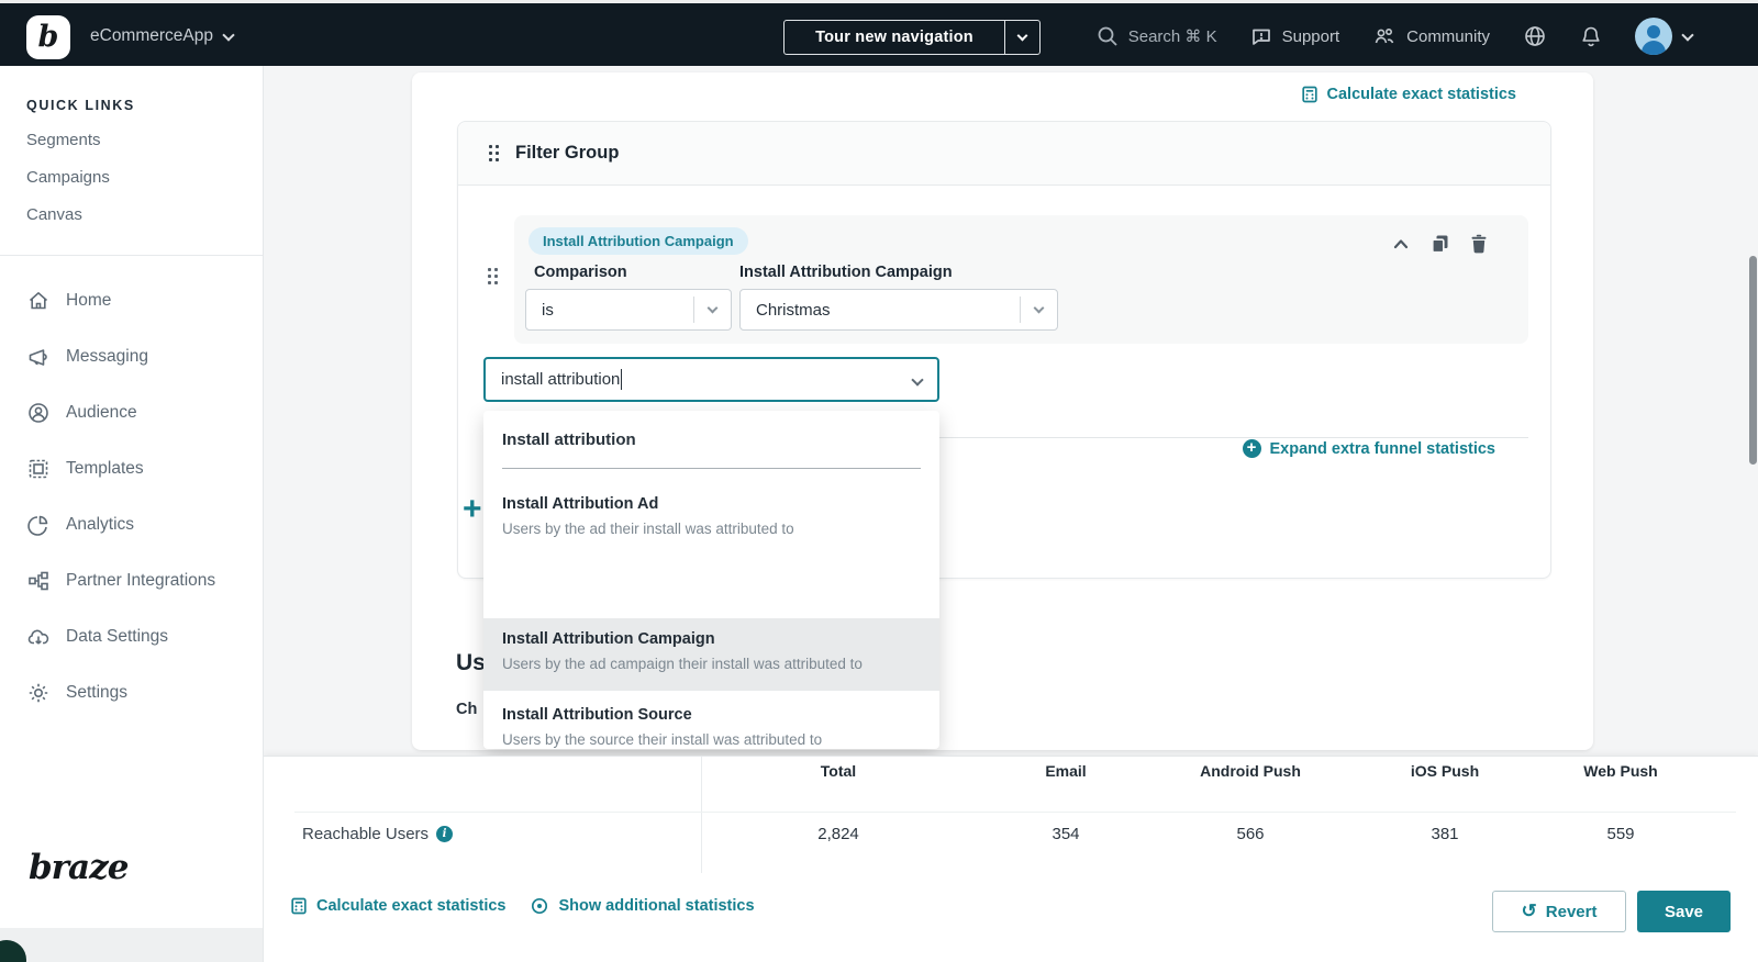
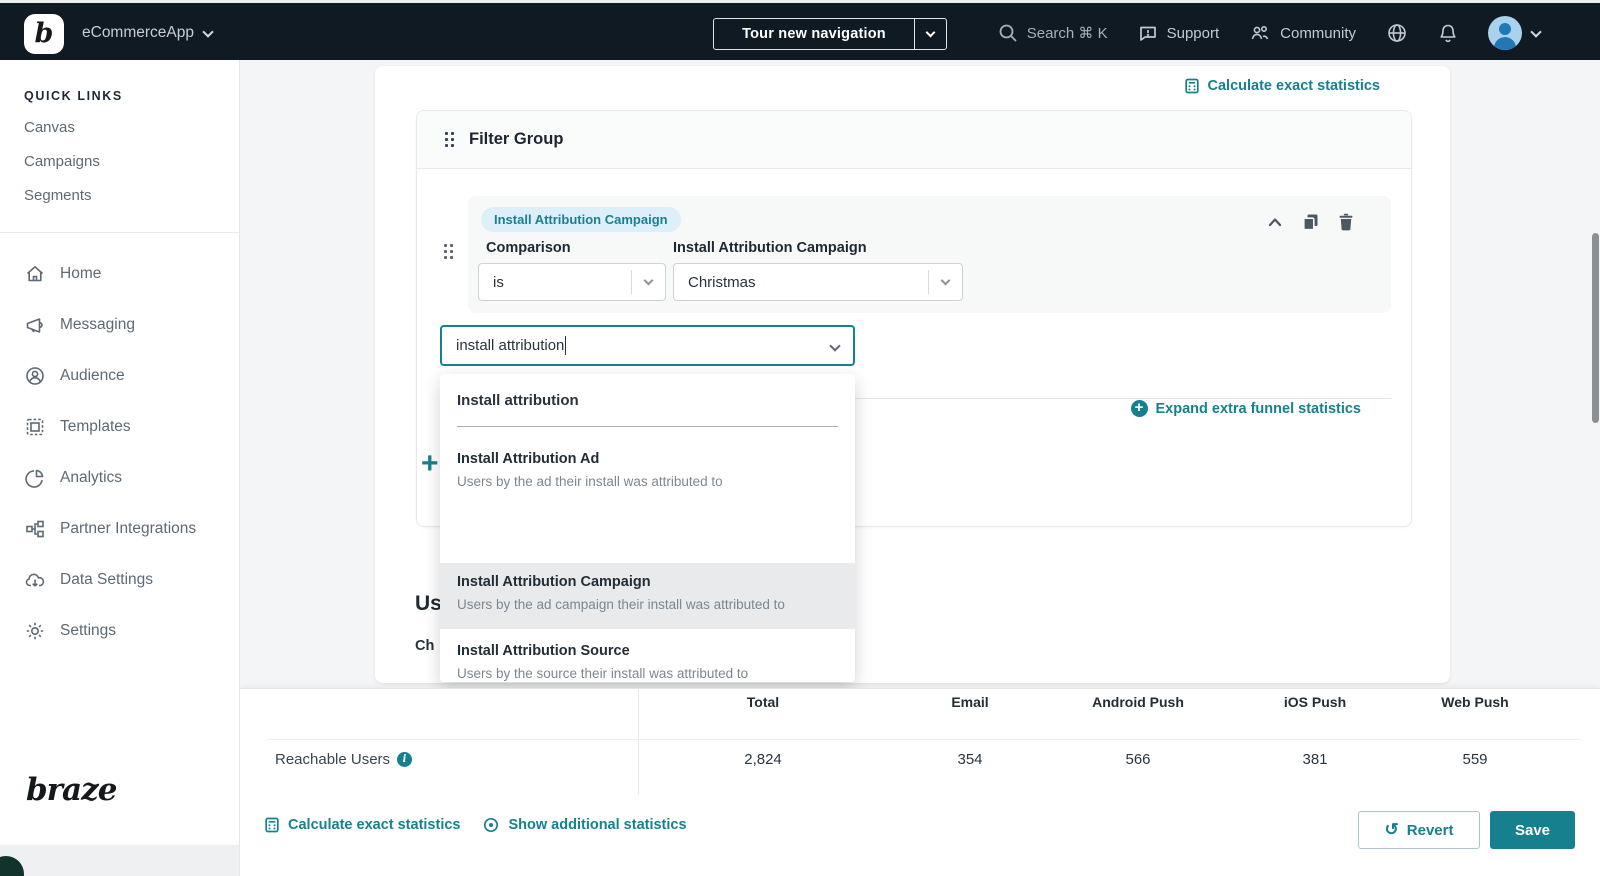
  b
  eCommerceApp
  Tour new navigation
  Search ⌘ K
  Support
  Community
  QUICK LINKS
- Segments
+ Canvas
  Campaigns
- Canvas
+ Segments
  Home
  Messaging
  Audience
  Templates
  Analytics
  Partner Integrations
  Data Settings
  Settings
  braze
  Calculate exact statistics
  Filter Group
  Install Attribution Campaign
  Comparison
  Install Attribution Campaign
  is
  Christmas
  Expand extra funnel statistics
  +
  Us
  Ch
  install attribution
  Install attribution
  Install Attribution Ad
  Users by the ad their install was attributed to
  Install Attribution Campaign
  Users by the ad campaign their install was attributed to
  Install Attribution Source
  Users by the source their install was attributed to
  Total
  Email
  Android Push
  iOS Push
  Web Push
  Reachable Users
  i
  2,824
  354
  566
  381
  559
  Calculate exact statistics
  Show additional statistics
  ↺
  Revert
  Save
